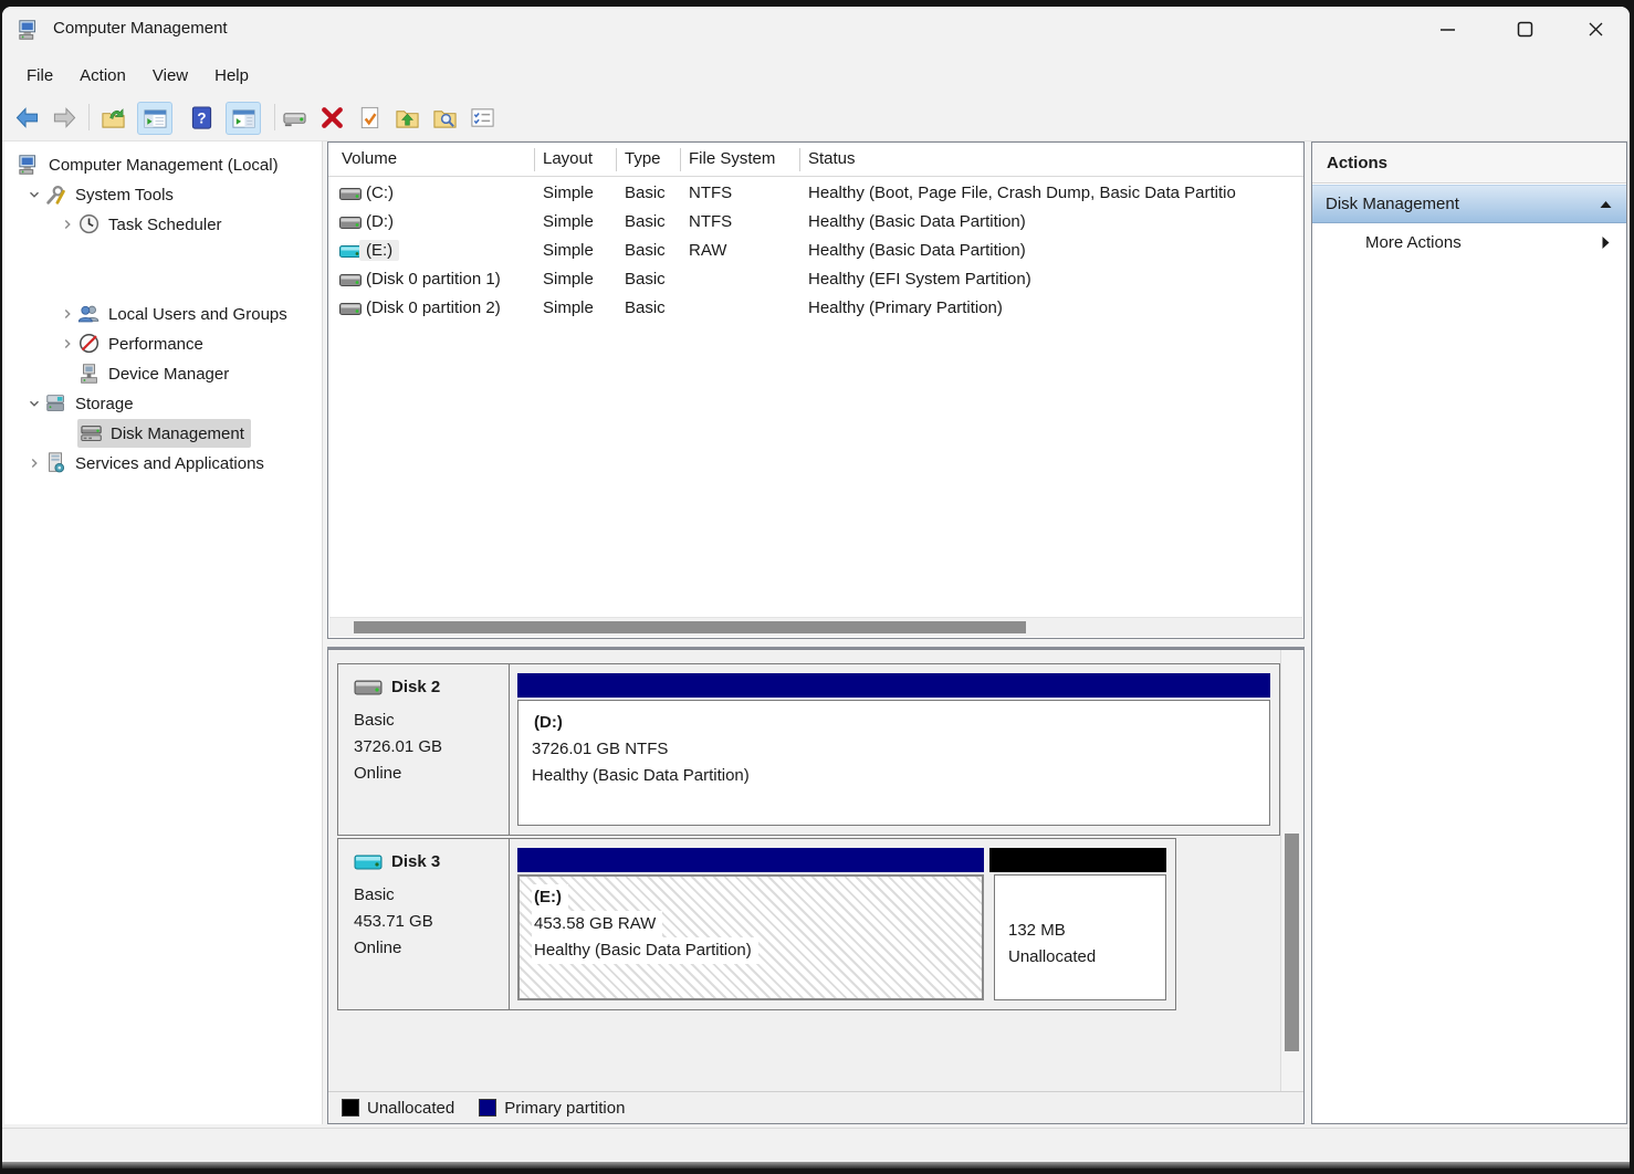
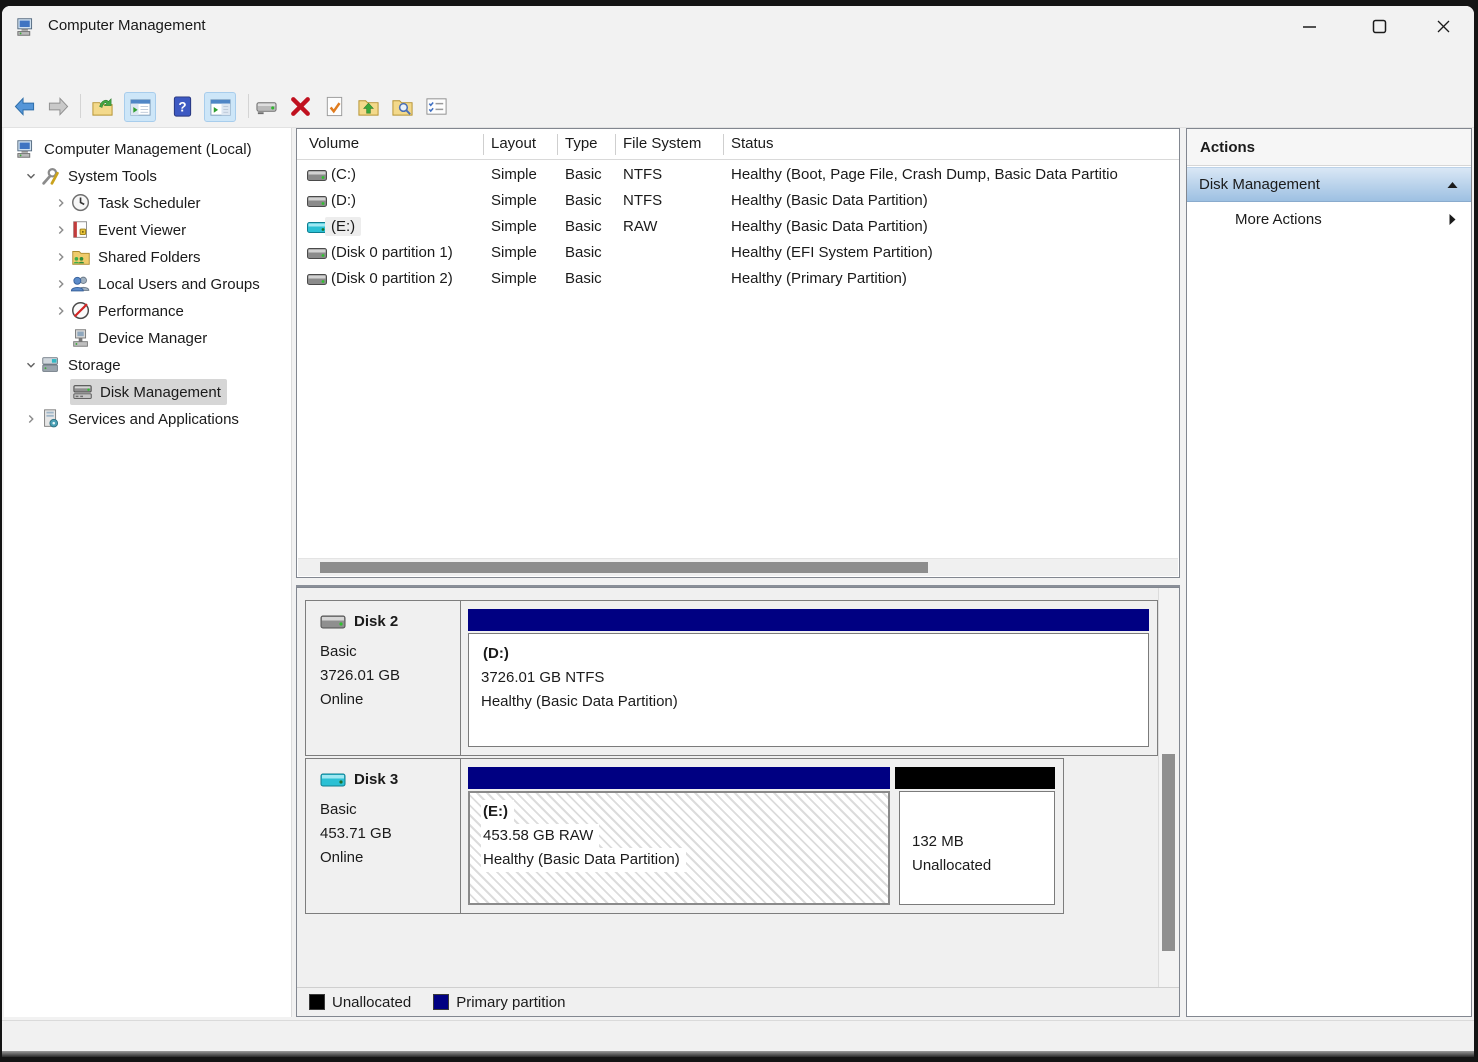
  Computer Management
- File
- Action
- View
- Help
  ?
  Computer Management (Local)
  System Tools
  Task Scheduler
+ Event Viewer
+ Shared Folders
  Local Users and Groups
  Performance
  Device Manager
  Storage
  Disk Management
  Services and Applications
  Volume
  Layout
  Type
  File System
  Status
  (C:)
  Simple
  Basic
  NTFS
  Healthy (Boot, Page File, Crash Dump, Basic Data Partitio
  (D:)
  Simple
  Basic
  NTFS
  Healthy (Basic Data Partition)
  (E:)
  Simple
  Basic
  RAW
  Healthy (Basic Data Partition)
  (Disk 0 partition 1)
  Simple
  Basic
  Healthy (EFI System Partition)
  (Disk 0 partition 2)
  Simple
  Basic
  Healthy (Primary Partition)
  Disk 2
  Basic
  3726.01 GB
  Online
  (D:)
  3726.01 GB NTFS
  Healthy (Basic Data Partition)
  Disk 3
  Basic
  453.71 GB
  Online
  (E:)
  453.58 GB RAW
  Healthy (Basic Data Partition)
  132 MB
  Unallocated
  Unallocated
  Primary partition
  Actions
  Disk Management
  More Actions
